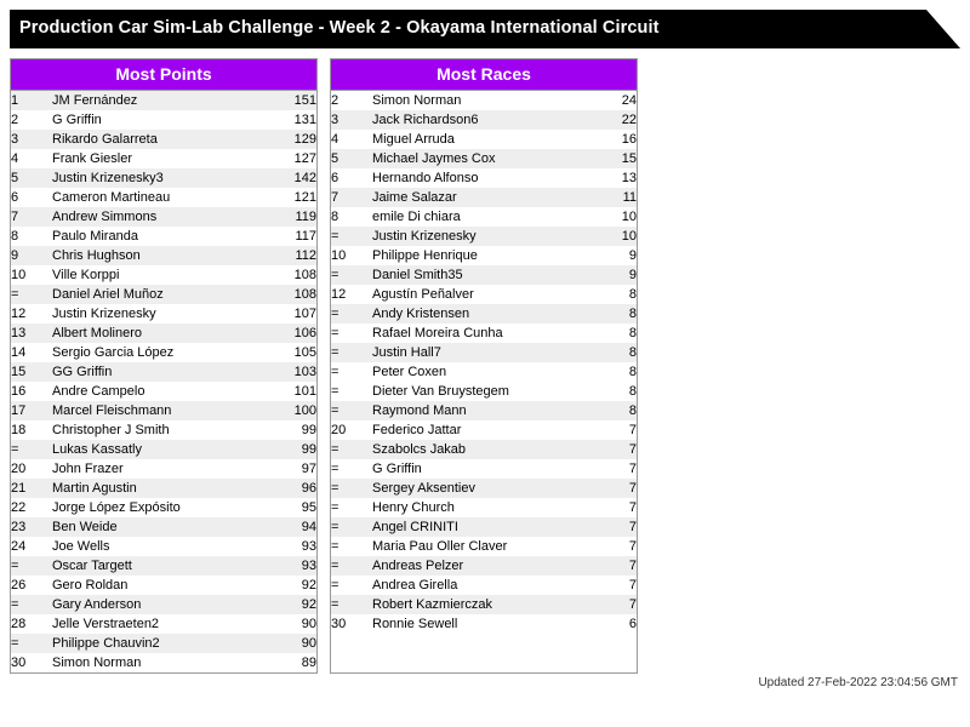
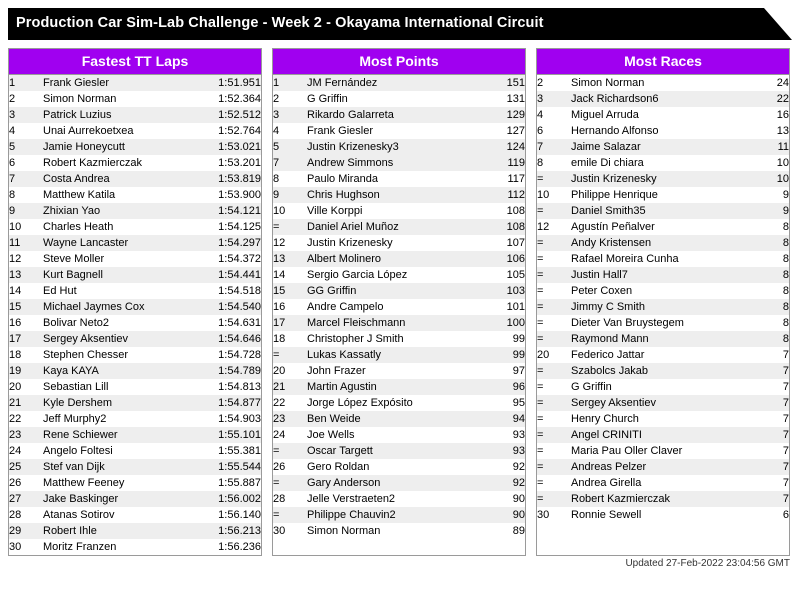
  Production Car Sim-Lab Challenge - Week 2 - Okayama International Circuit
+ Fastest TT Laps
+ 1	Frank Giesler	1:51.951
+ 2	Simon Norman	1:52.364
+ 3	Patrick Luzius	1:52.512
+ 4	Unai Aurrekoetxea	1:52.764
+ 5	Jamie Honeycutt	1:53.021
+ 6	Robert Kazmierczak	1:53.201
+ 7	Costa Andrea	1:53.819
+ 8	Matthew Katila	1:53.900
+ 9	Zhixian Yao	1:54.121
+ 10	Charles Heath	1:54.125
+ 11	Wayne Lancaster	1:54.297
+ 12	Steve Moller	1:54.372
+ 13	Kurt Bagnell	1:54.441
+ 14	Ed Hut	1:54.518
+ 15	Michael Jaymes Cox	1:54.540
+ 16	Bolivar Neto2	1:54.631
+ 17	Sergey Aksentiev	1:54.646
+ 18	Stephen Chesser	1:54.728
+ 19	Kaya KAYA	1:54.789
+ 20	Sebastian Lill	1:54.813
+ 21	Kyle Dershem	1:54.877
+ 22	Jeff Murphy2	1:54.903
+ 23	Rene Schiewer	1:55.101
+ 24	Angelo Foltesi	1:55.381
+ 25	Stef van Dijk	1:55.544
+ 26	Matthew Feeney	1:55.887
+ 27	Jake Baskinger	1:56.002
+ 28	Atanas Sotirov	1:56.140
+ 29	Robert Ihle	1:56.213
+ 30	Moritz Franzen	1:56.236
  Most Points
  1	JM Fernández	151
  2	G Griffin	131
  3	Rikardo Galarreta	129
  4	Frank Giesler	127
- 5	Justin Krizenesky3	142
+ 5	Justin Krizenesky3	124
- 6	Cameron Martineau	121
  7	Andrew Simmons	119
  8	Paulo Miranda	117
  9	Chris Hughson	112
  10	Ville Korppi	108
  =	Daniel Ariel Muñoz	108
  12	Justin Krizenesky	107
  13	Albert Molinero	106
  14	Sergio Garcia López	105
  15	GG Griffin	103
  16	Andre Campelo	101
  17	Marcel Fleischmann	100
  18	Christopher J Smith	99
  =	Lukas Kassatly	99
  20	John Frazer	97
  21	Martin Agustin	96
  22	Jorge López Expósito	95
  23	Ben Weide	94
  24	Joe Wells	93
  =	Oscar Targett	93
  26	Gero Roldan	92
  =	Gary Anderson	92
  28	Jelle Verstraeten2	90
  =	Philippe Chauvin2	90
  30	Simon Norman	89
  Most Races
  2	Simon Norman	24
  3	Jack Richardson6	22
  4	Miguel Arruda	16
- 5	Michael Jaymes Cox	15
  6	Hernando Alfonso	13
  7	Jaime Salazar	11
  8	emile Di chiara	10
  =	Justin Krizenesky	10
  10	Philippe Henrique	9
  =	Daniel Smith35	9
  12	Agustín Peñalver	8
  =	Andy Kristensen	8
  =	Rafael Moreira Cunha	8
  =	Justin Hall7	8
  =	Peter Coxen	8
+ =	Jimmy C Smith	8
  =	Dieter Van Bruystegem	8
  =	Raymond Mann	8
  20	Federico Jattar	7
  =	Szabolcs Jakab	7
  =	G Griffin	7
  =	Sergey Aksentiev	7
  =	Henry Church	7
  =	Angel CRINITI	7
  =	Maria Pau Oller Claver	7
  =	Andreas Pelzer	7
  =	Andrea Girella	7
  =	Robert Kazmierczak	7
  30	Ronnie Sewell	6
  Updated 27-Feb-2022 23:04:56 GMT
